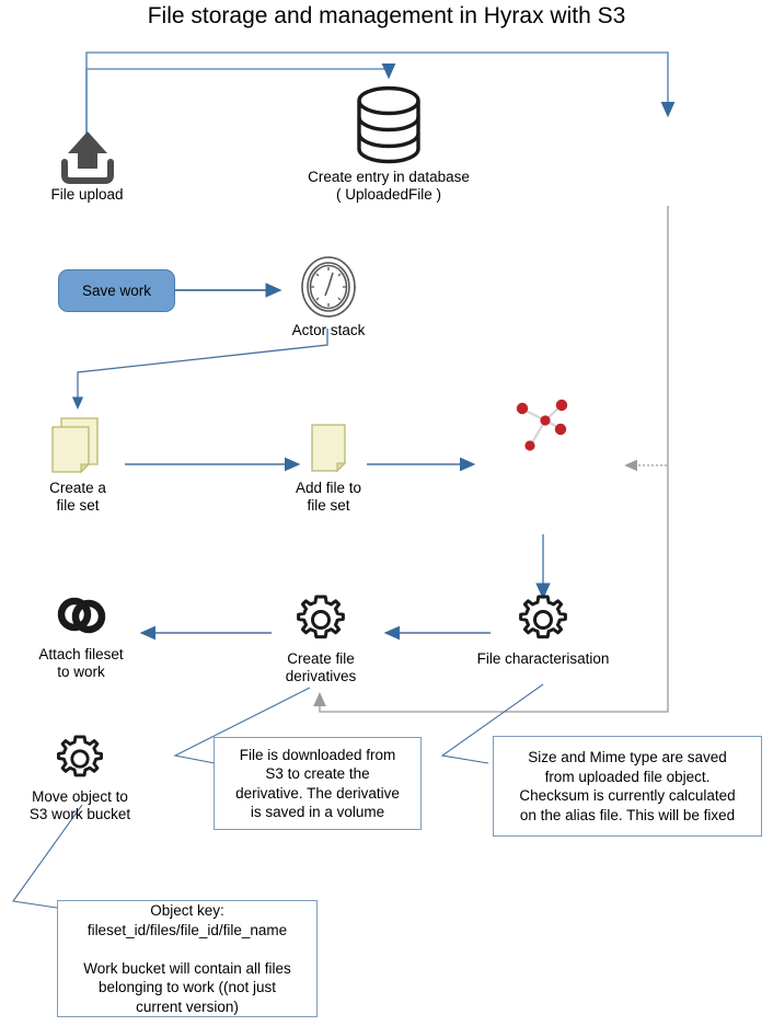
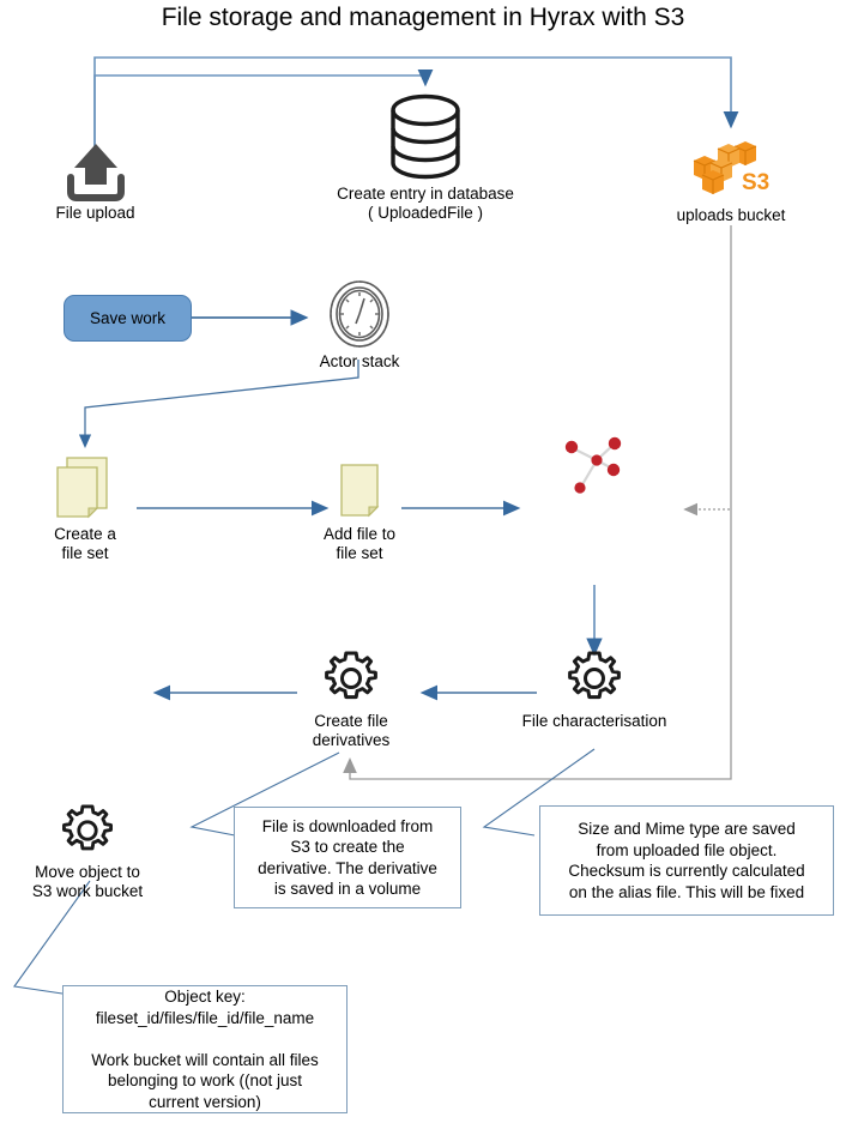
  File storage and management in Hyrax with S3
  File upload
  Create entry in database
  ( UploadedFile )
+ S3
+ uploads bucket
  Save work
  Actor stack
  Create a
  file set
  Add file to
  file set
  File characterisation
  Create file
  derivatives
- Attach fileset
- to work
  Move object to
  S3 work bucket
  File is downloaded from
  S3 to create the
  derivative. The derivative
  is saved in a volume
  Size and Mime type are saved
  from uploaded file object.
  Checksum is currently calculated
  on the alias file. This will be fixed
  Object key:
  fileset_id/files/file_id/file_name
  Work bucket will contain all files
  belonging to work ((not just
  current version)
